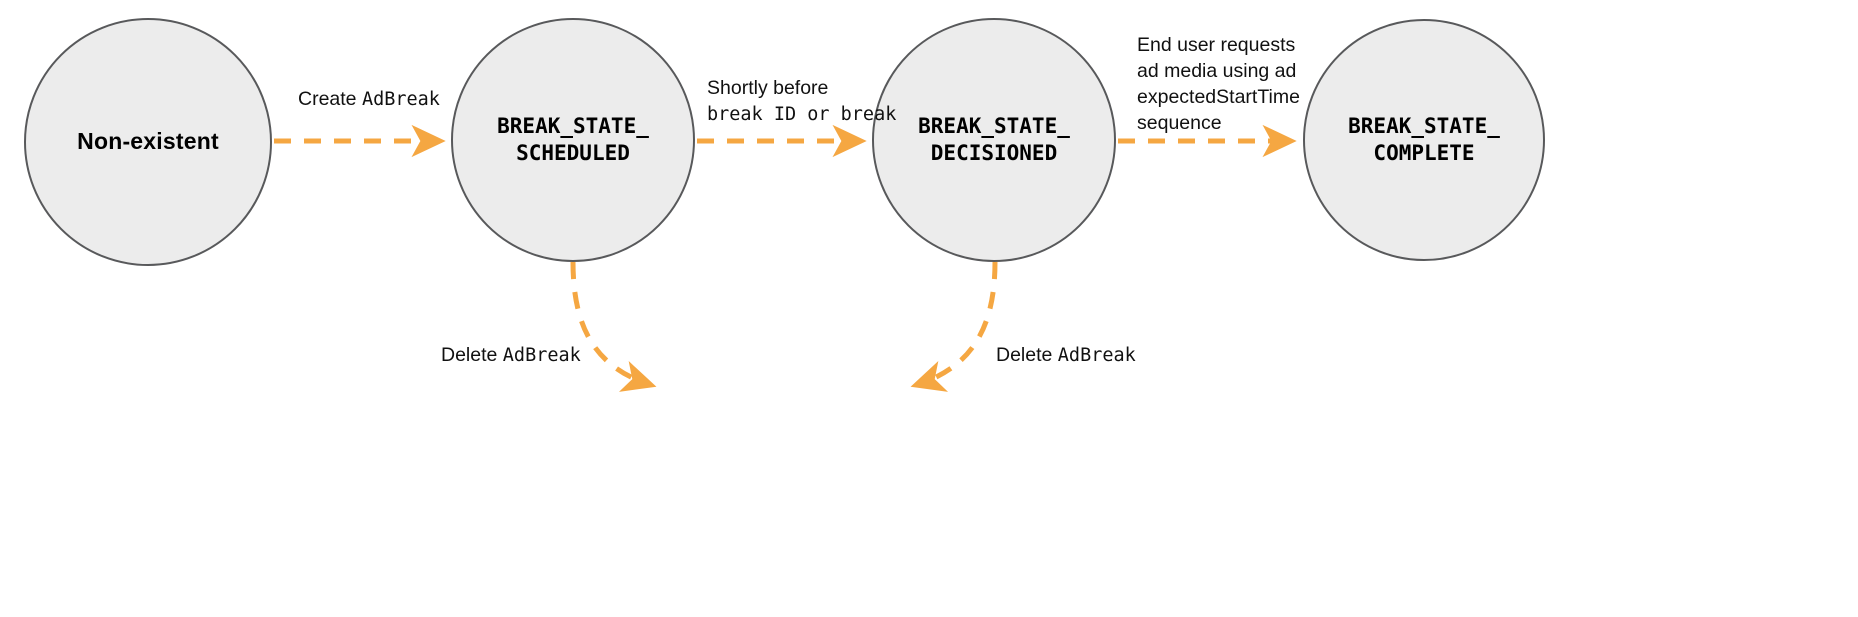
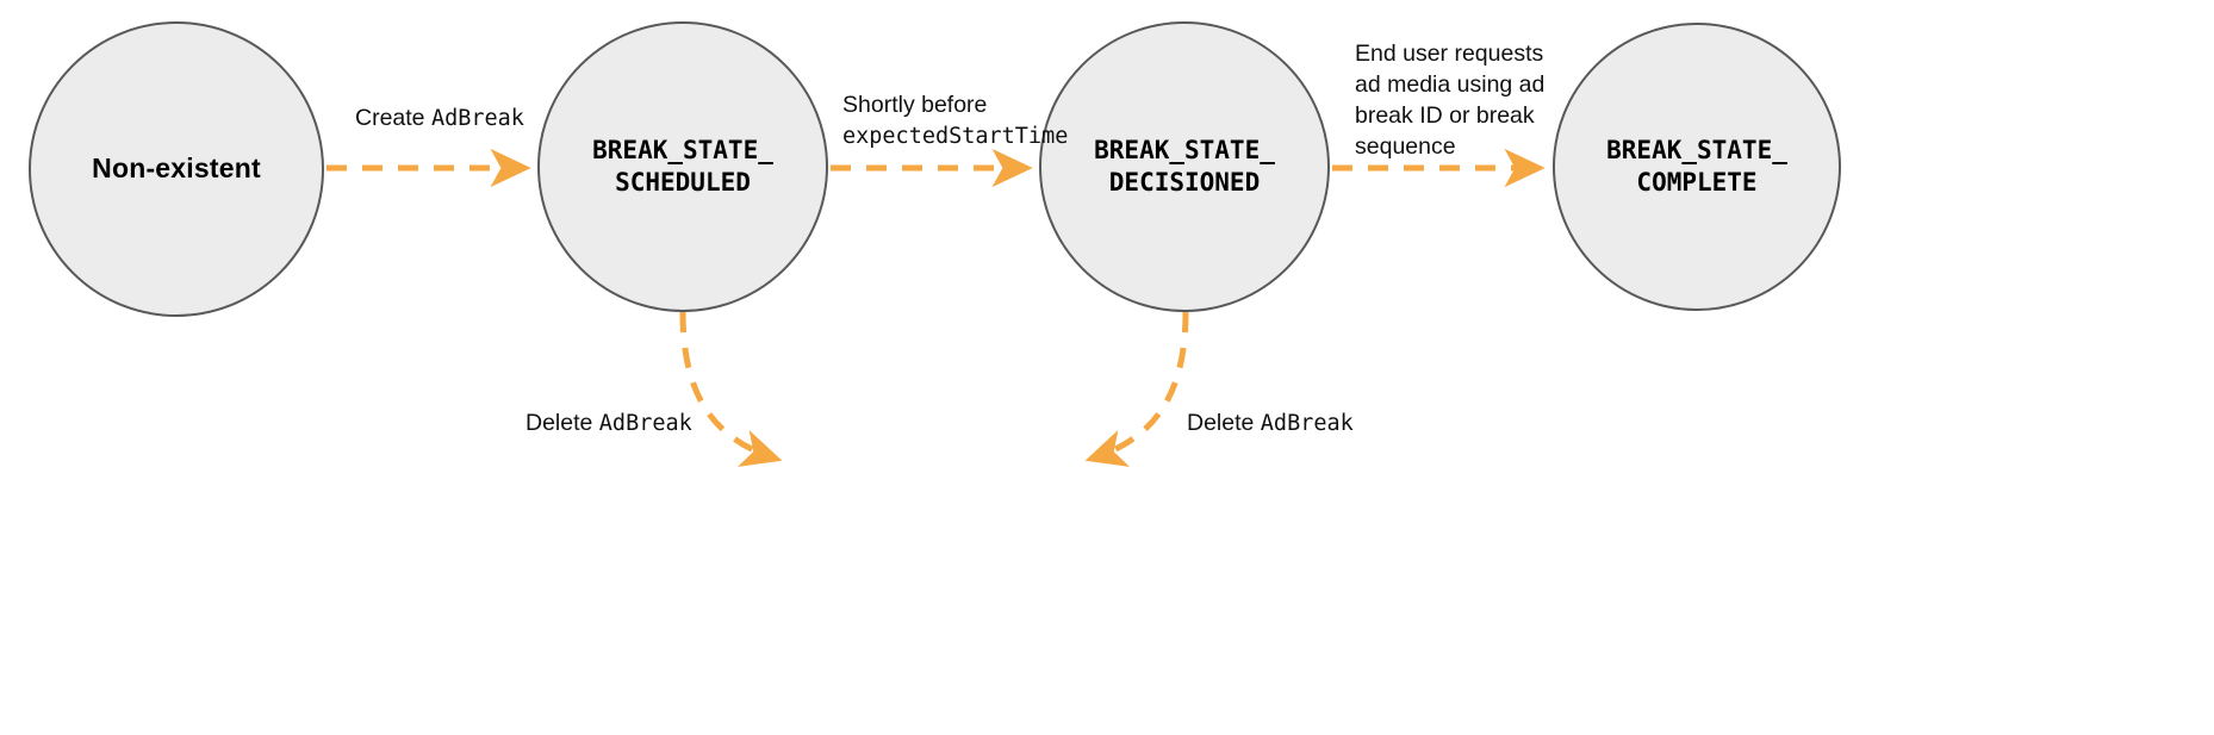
  Non-existent
  BREAK_STATE_
  SCHEDULED
  BREAK_STATE_
  DECISIONED
  BREAK_STATE_
  COMPLETE
  Create AdBreak
  Shortly before
- break ID or break
+ expectedStartTime
  End user requests
  ad media using ad
- expectedStartTime
+ break ID or break
  sequence
  Delete AdBreak
  Delete AdBreak
